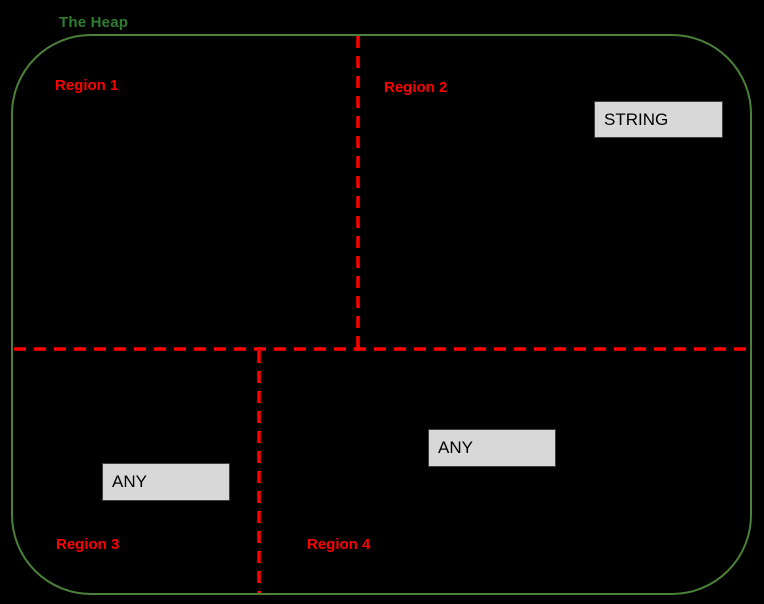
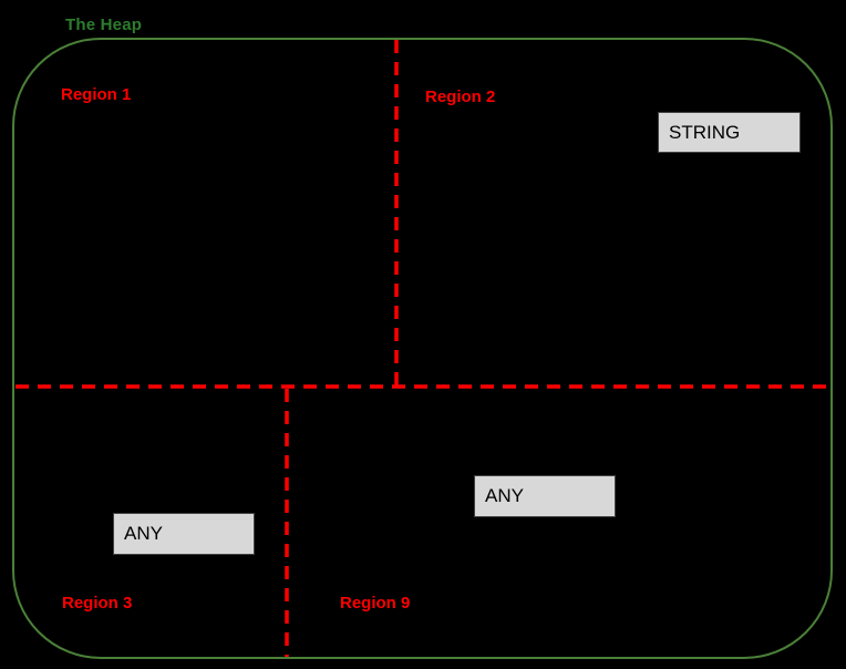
  The Heap
  Region 1
  Region 2
  Region 3
- Region 4
+ Region 9
  STRING
  ANY
  ANY
